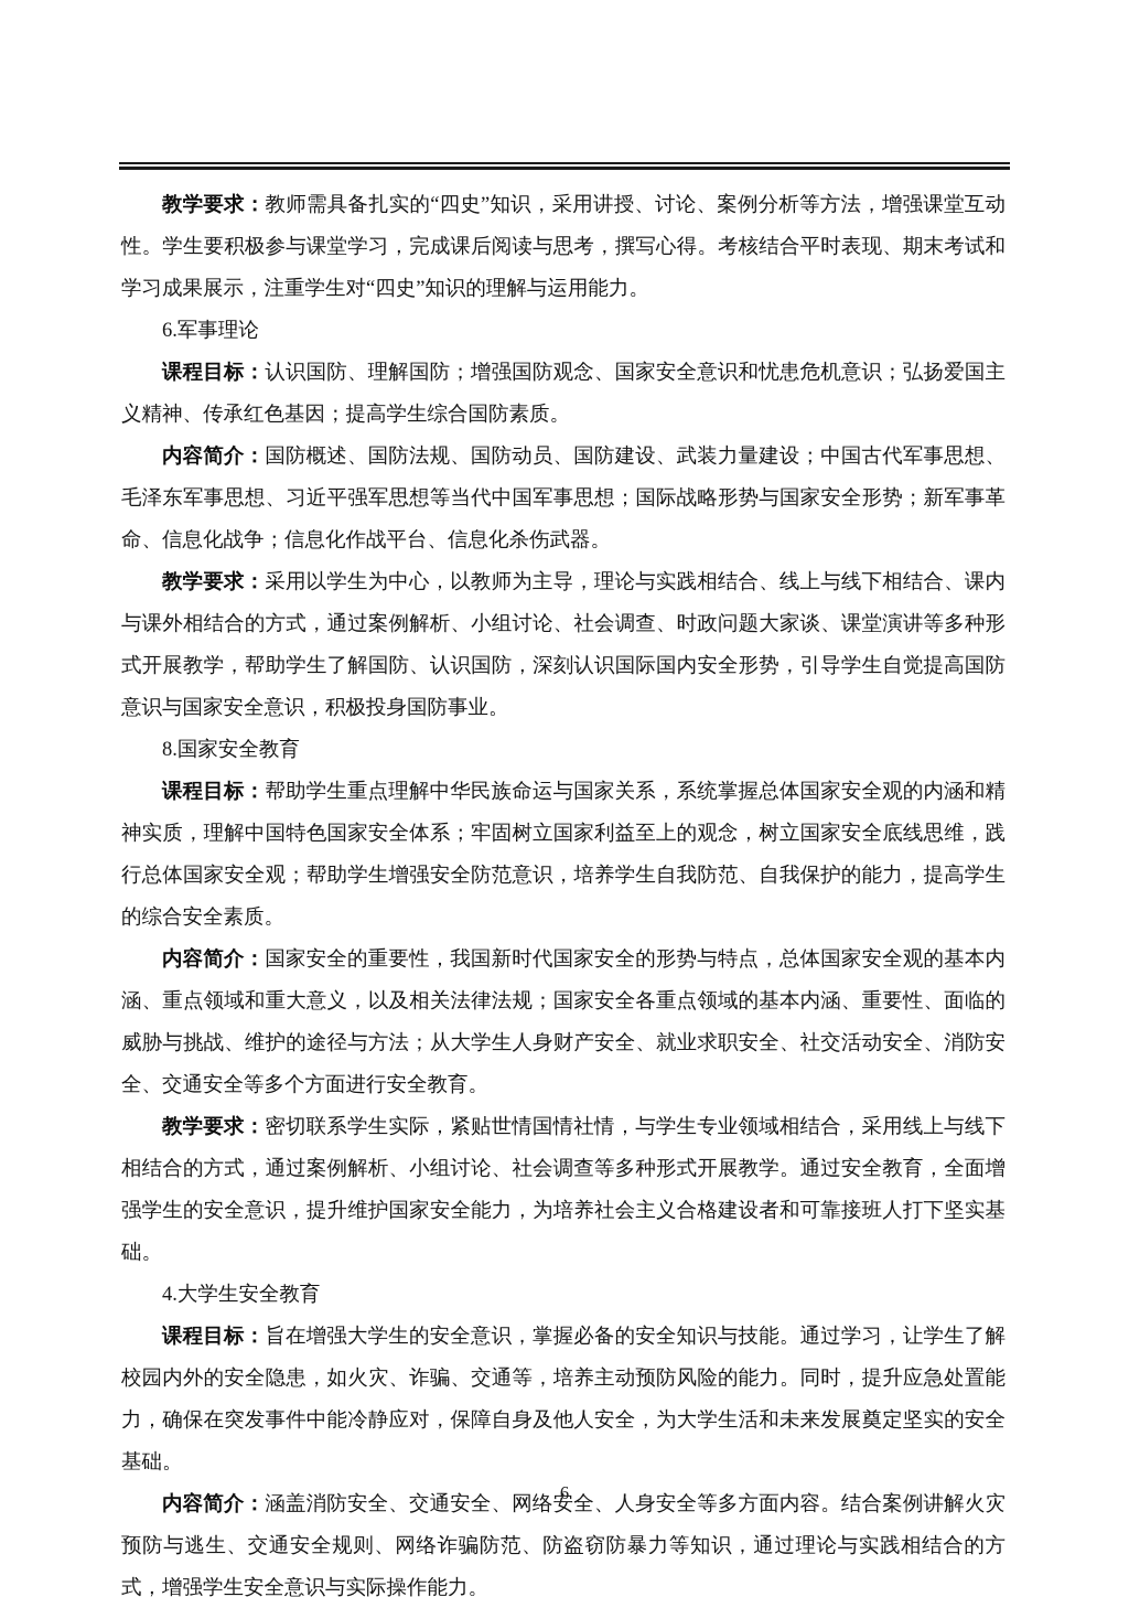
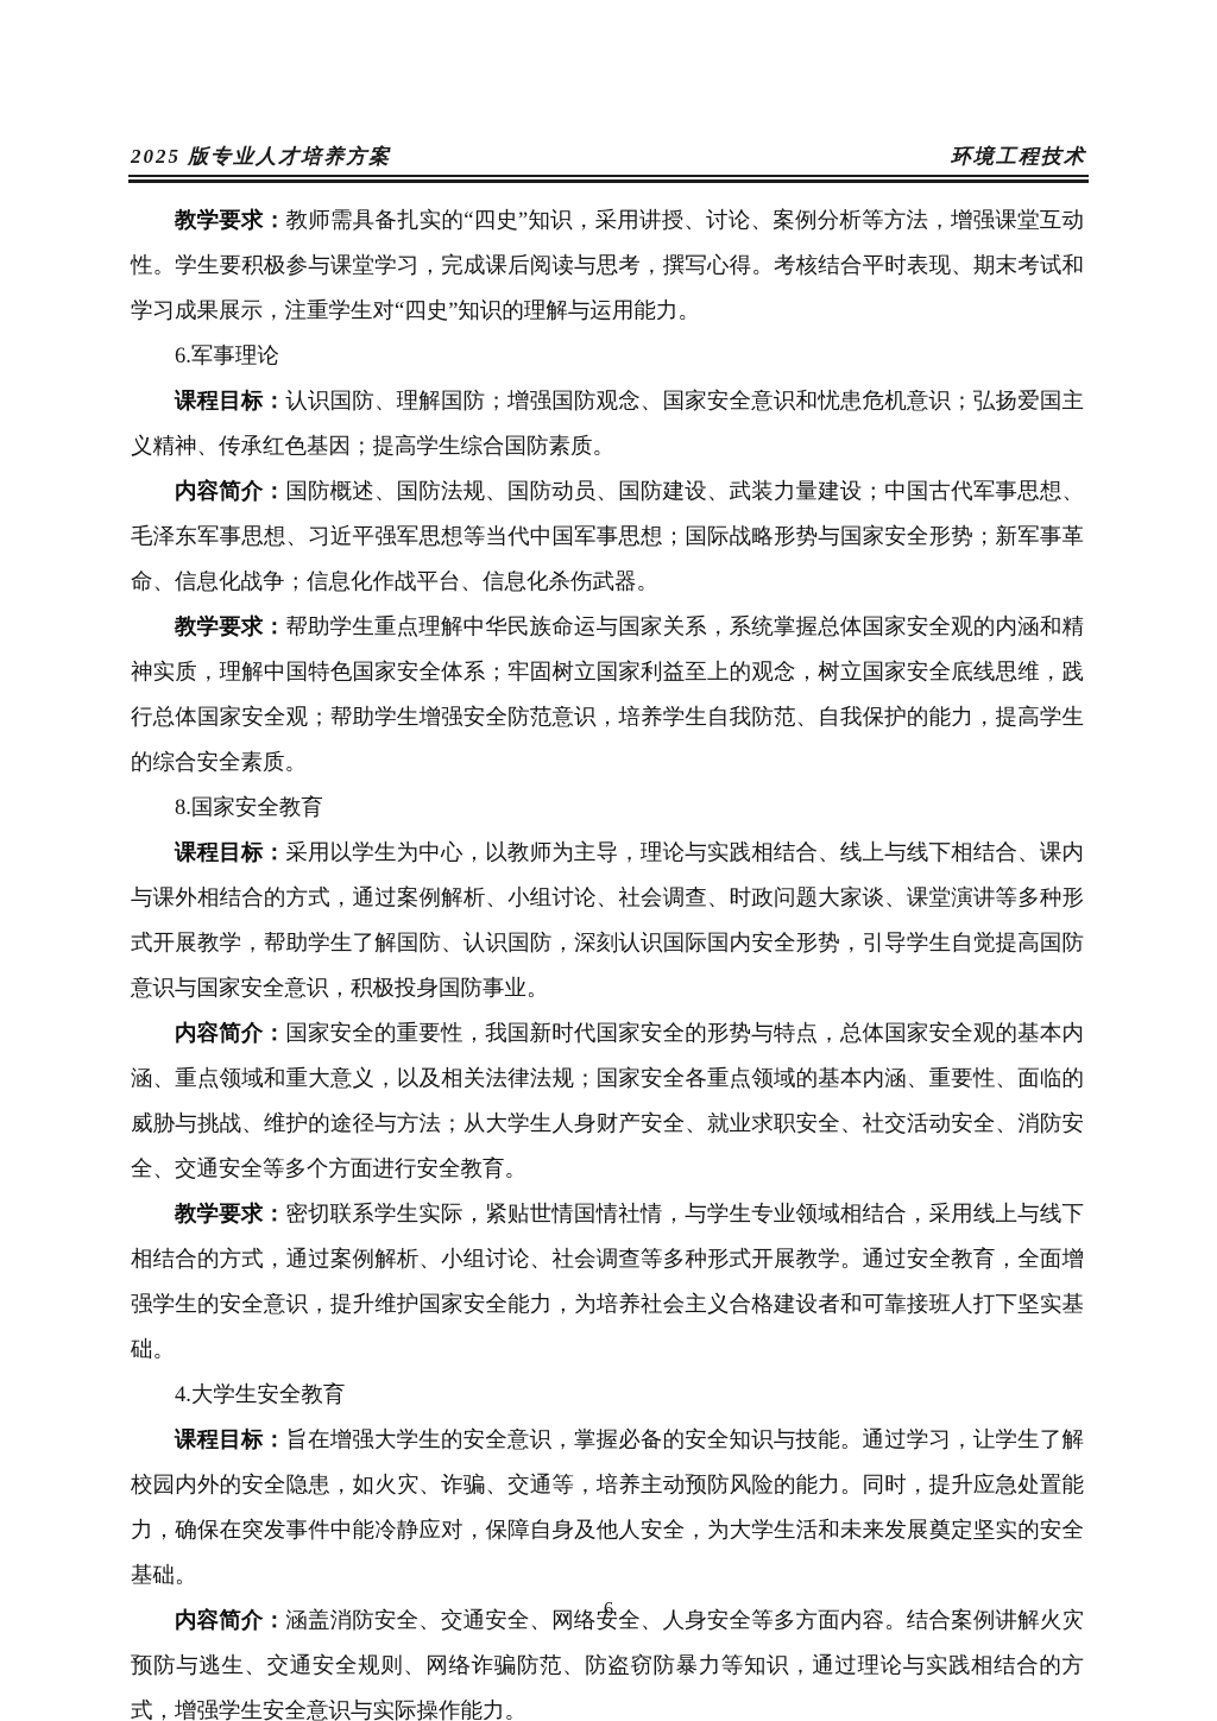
+ 2025 版专业人才培养方案
+ 环境工程技术
  教学要求：教师需具备扎实的“四史”知识，采用讲授、讨论、案例分析等方法，增强课堂互动性。学生要积极参与课堂学习，完成课后阅读与思考，撰写心得。考核结合平时表现、期末考试和学习成果展示，注重学生对“四史”知识的理解与运用能力。
  6.军事理论
  课程目标：认识国防、理解国防；增强国防观念、国家安全意识和忧患危机意识；弘扬爱国主义精神、传承红色基因；提高学生综合国防素质。
  内容简介：国防概述、国防法规、国防动员、国防建设、武装力量建设；中国古代军事思想、 毛泽东军事思想、习近平强军思想等当代中国军事思想；国际战略形势与国家安全形势；新军事革命、信息化战争；信息化作战平台、信息化杀伤武器。
- 教学要求：采用以学生为中心，以教师为主导，理论与实践相结合、线上与线下相结合、课内与课外相结合的方式，通过案例解析、小组讨论、社会调查、时政问题大家谈、课堂演讲等多种形式开展教学，帮助学生了解国防、认识国防，深刻认识国际国内安全形势，引导学生自觉提高国防意识与国家安全意识，积极投身国防事业。
+ 教学要求：帮助学生重点理解中华民族命运与国家关系，系统掌握总体国家安全观的内涵和精神实质，理解中国特色国家安全体系；牢固树立国家利益至上的观念，树立国家安全底线思维，践行总体国家安全观；帮助学生增强安全防范意识，培养学生自我防范、自我保护的能力，提高学生的综合安全素质。
  8.国家安全教育
- 课程目标：帮助学生重点理解中华民族命运与国家关系，系统掌握总体国家安全观的内涵和精神实质，理解中国特色国家安全体系；牢固树立国家利益至上的观念，树立国家安全底线思维，践行总体国家安全观；帮助学生增强安全防范意识，培养学生自我防范、自我保护的能力，提高学生的综合安全素质。
+ 课程目标：采用以学生为中心，以教师为主导，理论与实践相结合、线上与线下相结合、课内与课外相结合的方式，通过案例解析、小组讨论、社会调查、时政问题大家谈、课堂演讲等多种形式开展教学，帮助学生了解国防、认识国防，深刻认识国际国内安全形势，引导学生自觉提高国防意识与国家安全意识，积极投身国防事业。
  内容简介：国家安全的重要性，我国新时代国家安全的形势与特点，总体国家安全观的基本内涵、重点领域和重大意义，以及相关法律法规；国家安全各重点领域的基本内涵、重要性、面临的威胁与挑战、维护的途径与方法；从大学生人身财产安全、就业求职安全、社交活动安全、消防安全、交通安全等多个方面进行安全教育。
  教学要求：密切联系学生实际，紧贴世情国情社情，与学生专业领域相结合，采用线上与线下相结合的方式，通过案例解析、小组讨论、社会调查等多种形式开展教学。通过安全教育，全面增强学生的安全意识，提升维护国家安全能力，为培养社会主义合格建设者和可靠接班人打下坚实基础。
  4.大学生安全教育
  课程目标：旨在增强大学生的安全意识，掌握必备的安全知识与技能。通过学习，让学生了解校园内外的安全隐患，如火灾、诈骗、交通等，培养主动预防风险的能力。同时，提升应急处置能力，确保在突发事件中能冷静应对，保障自身及他人安全，为大学生活和未来发展奠定坚实的安全基础。
  内容简介：涵盖消防安全、交通安全、网络安全、人身安全等多方面内容。结合案例讲解火灾预防与逃生、交通安全规则、网络诈骗防范、防盗窃防暴力等知识，通过理论与实践相结合的方式，增强学生安全意识与实际操作能力。
  6
